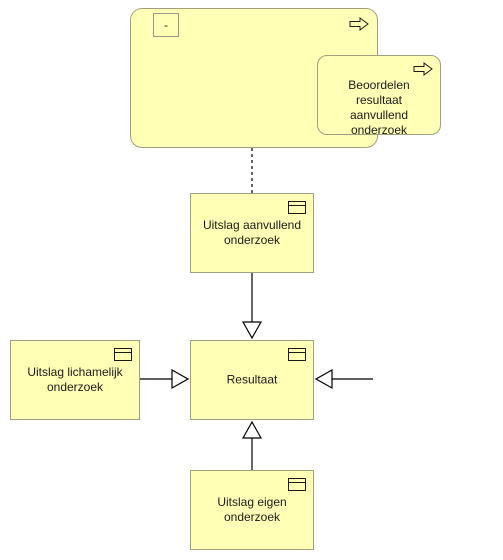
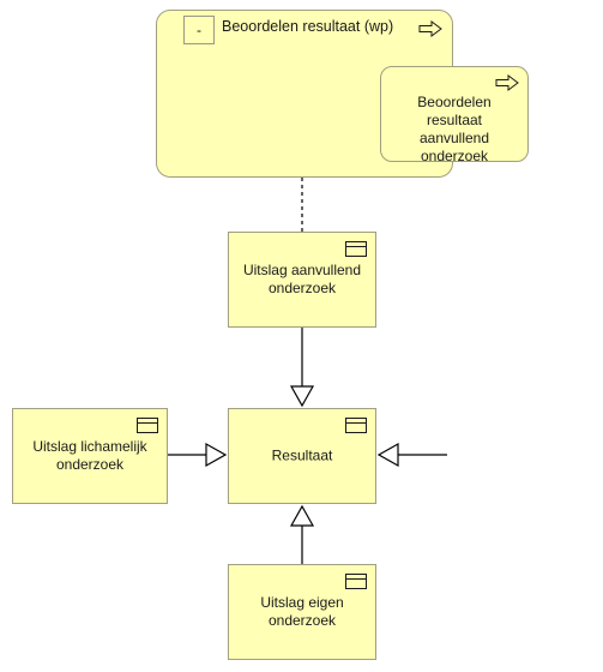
  -
+ Beoordelen resultaat (wp)
  Beoordelen resultaat
  aanvullend
  onderzoek
  Uitslag aanvullend
  onderzoek
  Resultaat
  Uitslag lichamelijk
  onderzoek
  Uitslag eigen
  onderzoek
